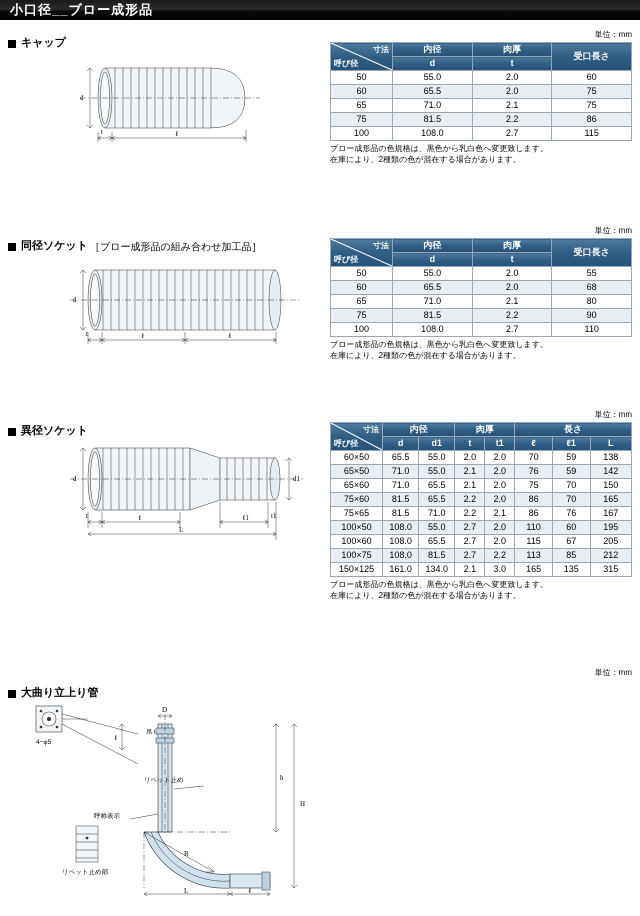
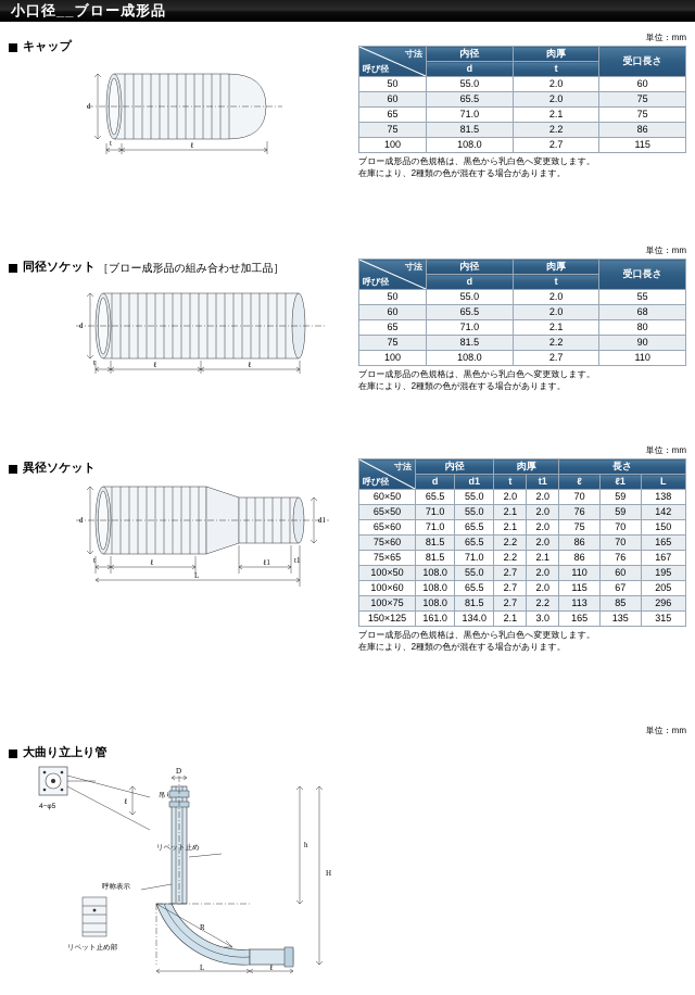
  小口径__ブロー成形品
  キャップ
  d
  t
  ℓ
  単位：mm
  寸法 呼び径	内径	肉厚	受口長さ
  d	t
  50	55.0	2.0	60
  60	65.5	2.0	75
  65	71.0	2.1	75
  75	81.5	2.2	86
  100	108.0	2.7	115
  ブロー成形品の色規格は、黒色から乳白色へ変更致します。
  在庫により、2種類の色が混在する場合があります。
  同径ソケット
  ［ブロー成形品の組み合わせ加工品］
  d
  t
  ℓ
  ℓ
  単位：mm
  寸法 呼び径	内径	肉厚	受口長さ
  d	t
  50	55.0	2.0	55
  60	65.5	2.0	68
  65	71.0	2.1	80
  75	81.5	2.2	90
  100	108.0	2.7	110
  ブロー成形品の色規格は、黒色から乳白色へ変更致します。
  在庫により、2種類の色が混在する場合があります。
  異径ソケット
  d
  d1
  t
  ℓ
  ℓ1
  t1
  L
  単位：mm
  寸法 呼び径	内径	肉厚	長さ
  d	d1	t	t1	ℓ	ℓ1	L
  60×50	65.5	55.0	2.0	2.0	70	59	138
  65×50	71.0	55.0	2.1	2.0	76	59	142
  65×60	71.0	65.5	2.1	2.0	75	70	150
  75×60	81.5	65.5	2.2	2.0	86	70	165
  75×65	81.5	71.0	2.2	2.1	86	76	167
  100×50	108.0	55.0	2.7	2.0	110	60	195
  100×60	108.0	65.5	2.7	2.0	115	67	205
- 100×75	108.0	81.5	2.7	2.2	113	85	212
+ 100×75	108.0	81.5	2.7	2.2	113	85	296
  150×125	161.0	134.0	2.1	3.0	165	135	315
  ブロー成形品の色規格は、黒色から乳白色へ変更致します。
  在庫により、2種類の色が混在する場合があります。
  大曲り立上り管
  H
  h
  R
  L
  ℓ
  ℓ
  D
  単位：mm
